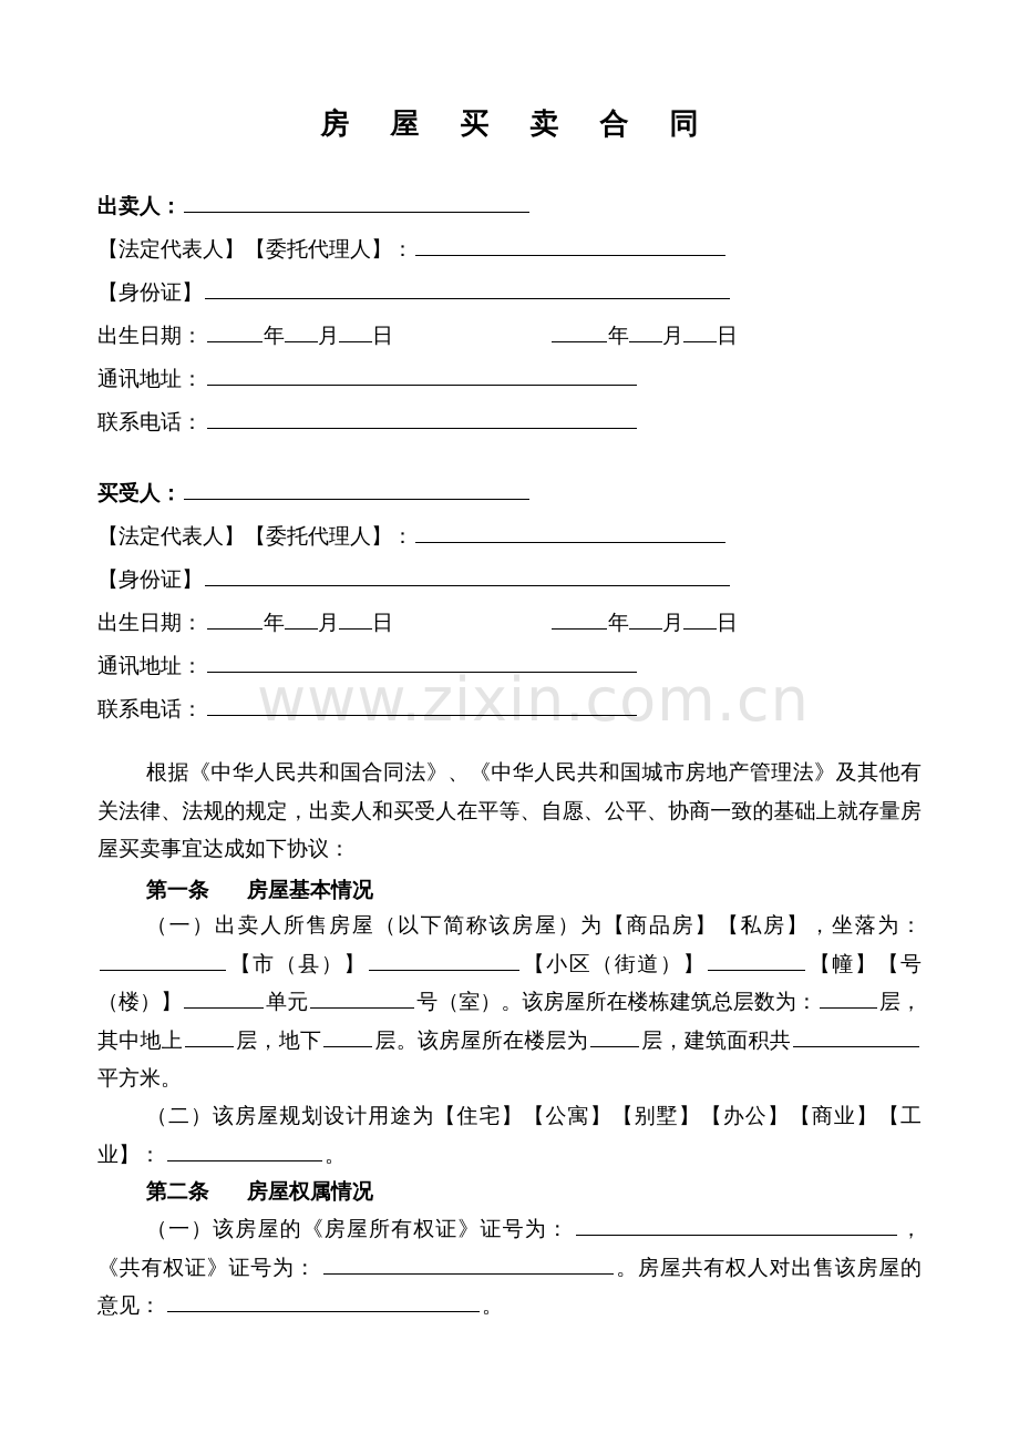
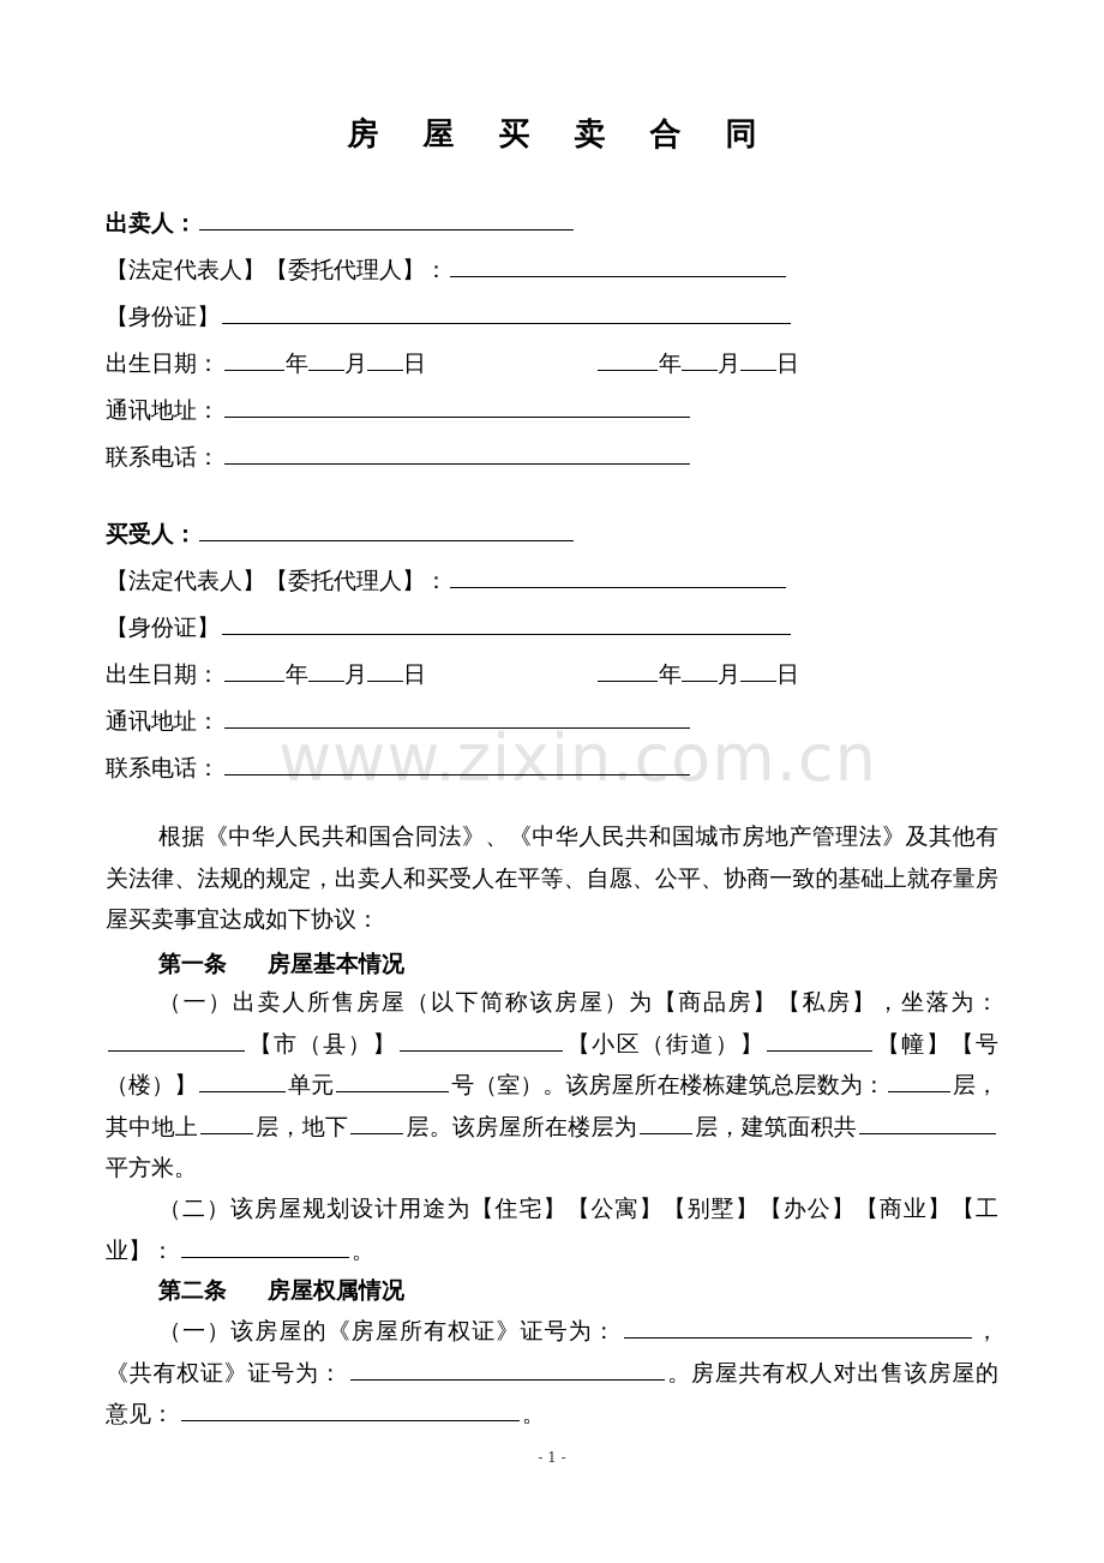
  www.zixin.com.cn
  房 屋 买 卖 合 同
  出卖人：
  【法定代表人】【委托代理人】：
  【身份证】
  出生日期： 年 月 日
  年 月 日
  通讯地址：
  联系电话：
  买受人：
  【法定代表人】【委托代理人】：
  【身份证】
  出生日期： 年 月 日
  年 月 日
  通讯地址：
  联系电话：
  根据《中华人民共和国合同法》、《中华人民共和国城市房地产管理法》及其他有关法律、法规的规定，出卖人和买受人在平等、自愿、公平、协商一致的基础上就存量房屋买卖事宜达成如下协议：
  第一条 房屋基本情况
  （一）出卖人所售房屋（以下简称该房屋）为【商品房】【私房】，坐落为：【市（县）】 【小区（街道）】 【幢】【号（楼）】 单元 号（室）。该房屋所在楼栋建筑总层数为： 层，其中地上 层，地下 层。该房屋所在楼层为 层，建筑面积共平方米。
  （二）该房屋规划设计用途为【住宅】【公寓】【别墅】【办公】【商业】【工业】： 。
  第二条 房屋权属情况
  （一）该房屋的《房屋所有权证》证号为： ，《共有权证》证号为： 。房屋共有权人对出售该房屋的意见： 。
+ - 1 -
